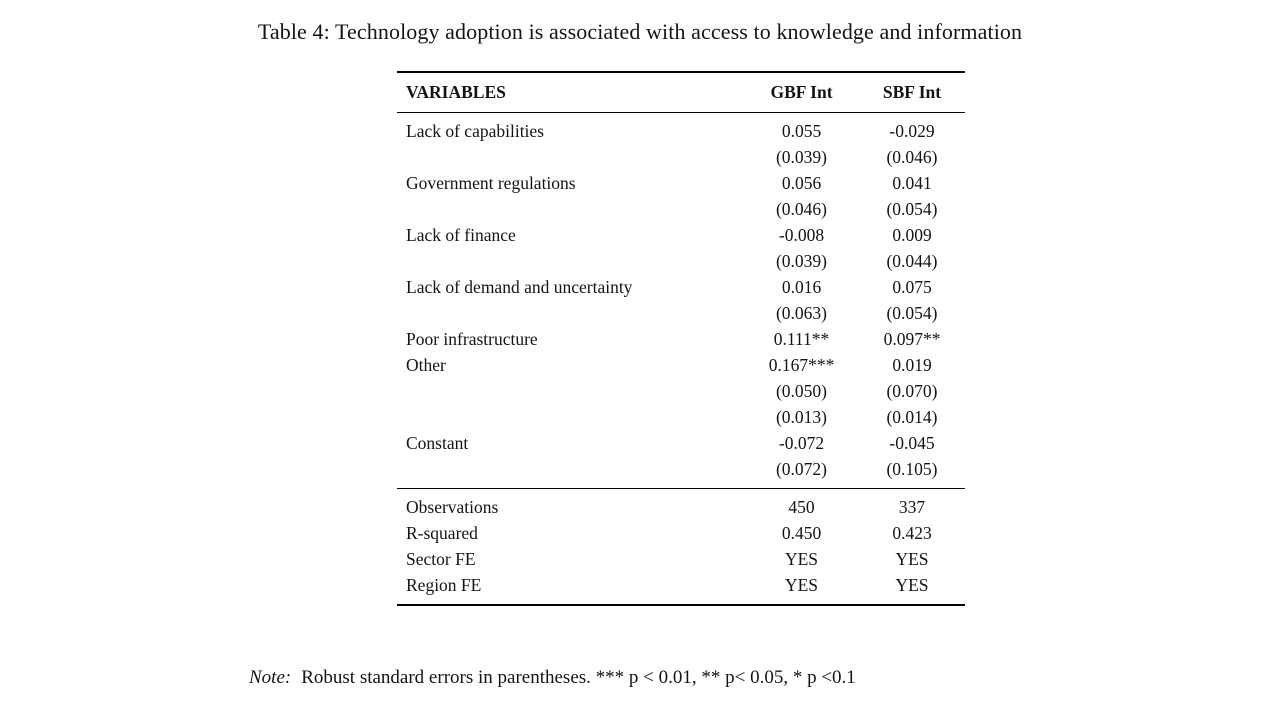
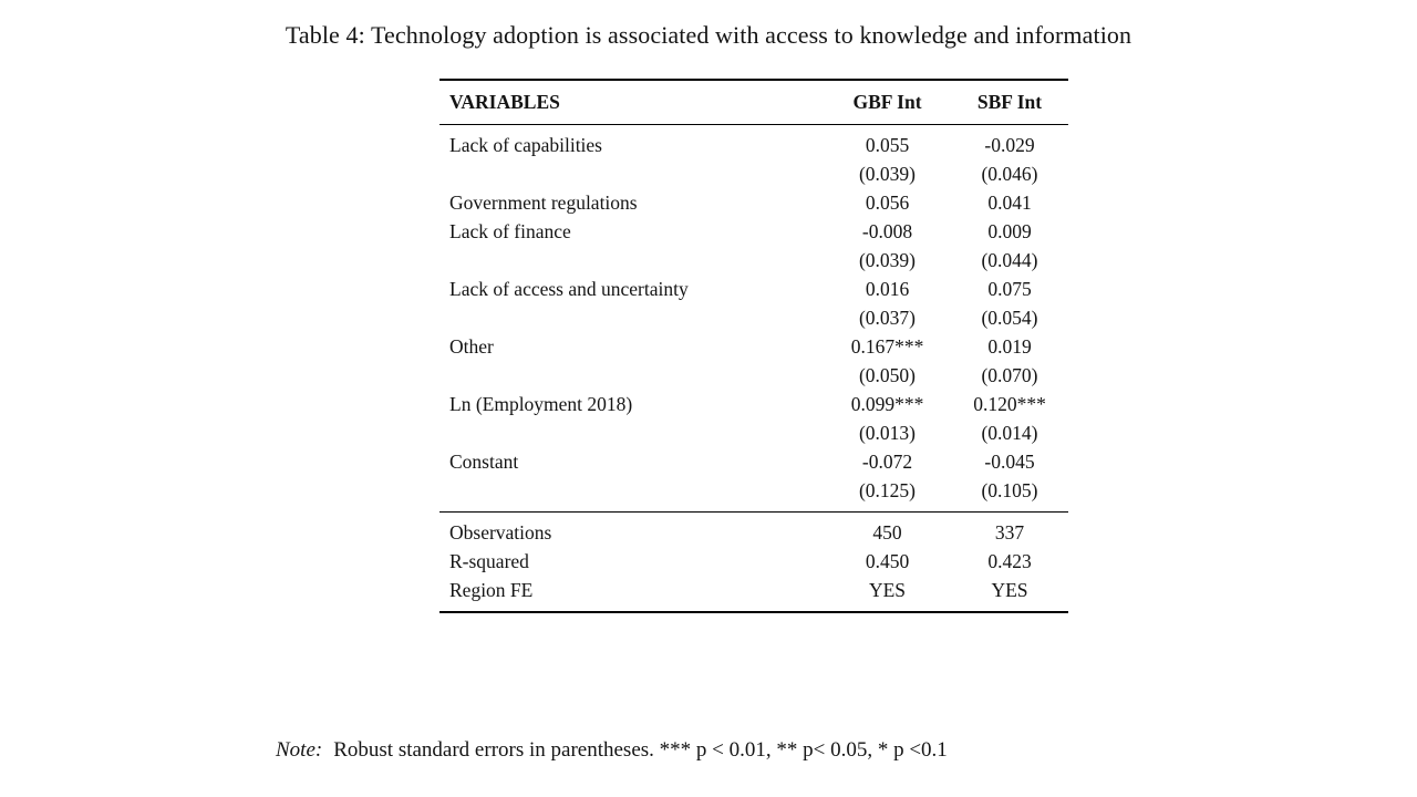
  Table 4: Technology adoption is associated with access to knowledge and information
  VARIABLES	GBF Int	SBF Int
  Lack of capabilities	0.055	-0.029
  	(0.039)	(0.046)
  Government regulations	0.056	0.041
- 	(0.046)	(0.054)
  Lack of finance	-0.008	0.009
  	(0.039)	(0.044)
- Lack of demand and uncertainty	0.016	0.075
+ Lack of access and uncertainty	0.016	0.075
- 	(0.063)	(0.054)
+ 	(0.037)	(0.054)
- Poor infrastructure	0.111**	0.097**
  Other	0.167***	0.019
  	(0.050)	(0.070)
+ Ln (Employment 2018)	0.099***	0.120***
  	(0.013)	(0.014)
  Constant	-0.072	-0.045
- 	(0.072)	(0.105)
+ 	(0.125)	(0.105)
  Observations	450	337
  R-squared	0.450	0.423
- Sector FE	YES	YES
  Region FE	YES	YES
  Note: Robust standard errors in parentheses. *** p < 0.01, ** p< 0.05, * p <0.1
